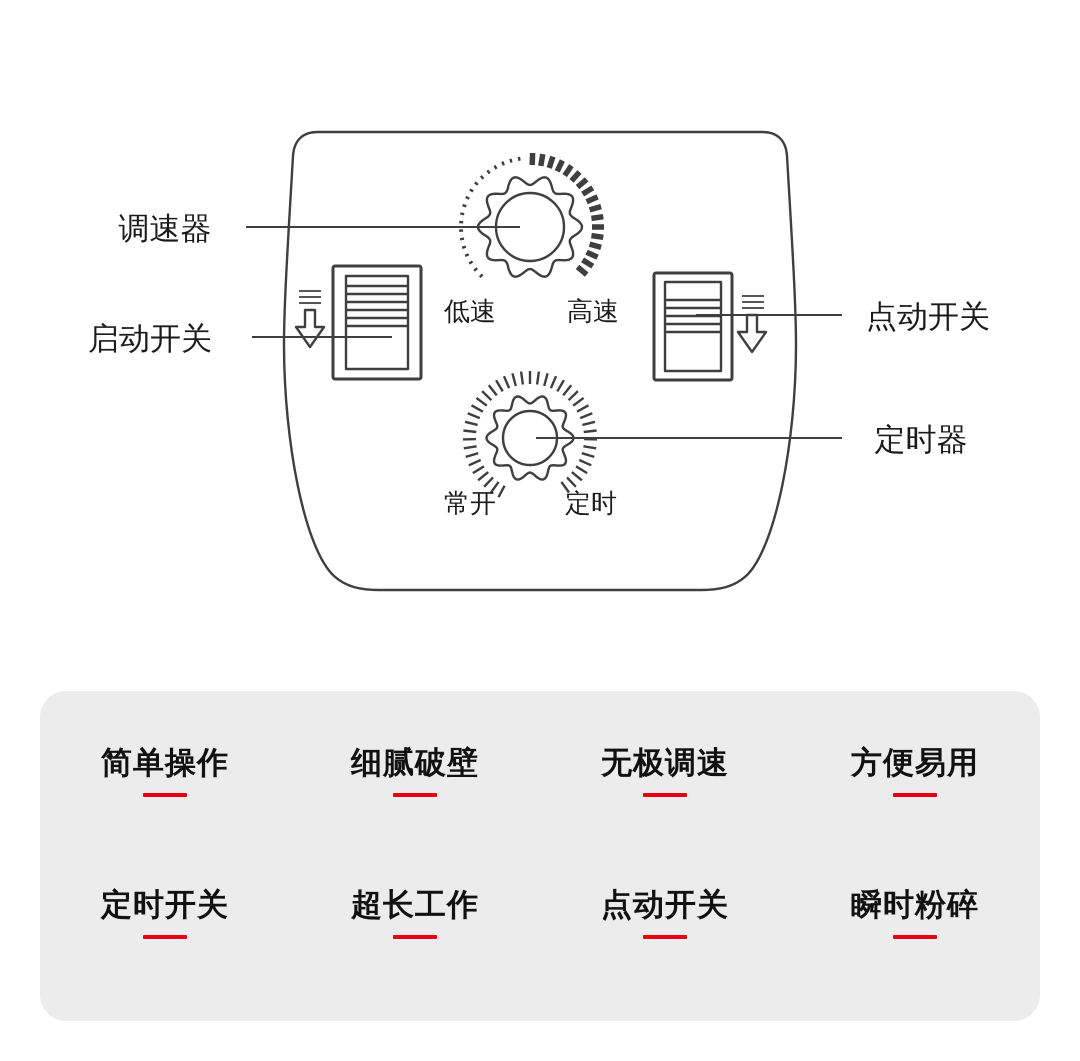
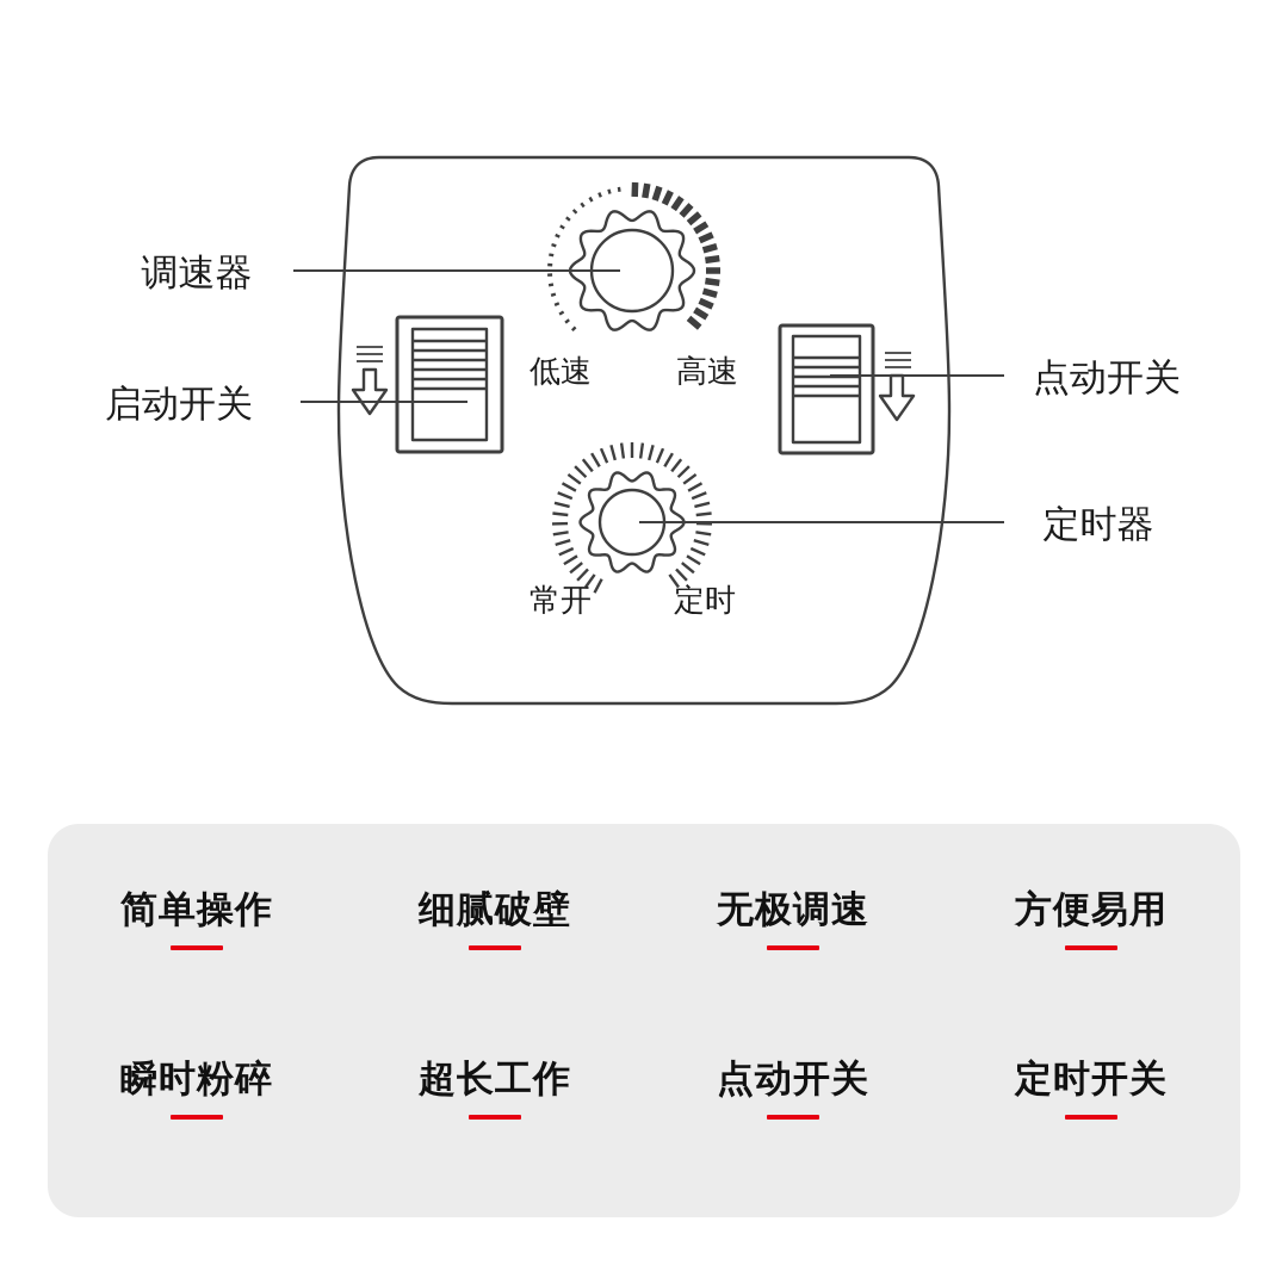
  低速
  高速
  常开
  定时
  调速器
  启动开关
  点动开关
  定时器
  简单操作
  细腻破壁
  无极调速
  方便易用
- 定时开关
+ 瞬时粉碎
  超长工作
  点动开关
- 瞬时粉碎
+ 定时开关
